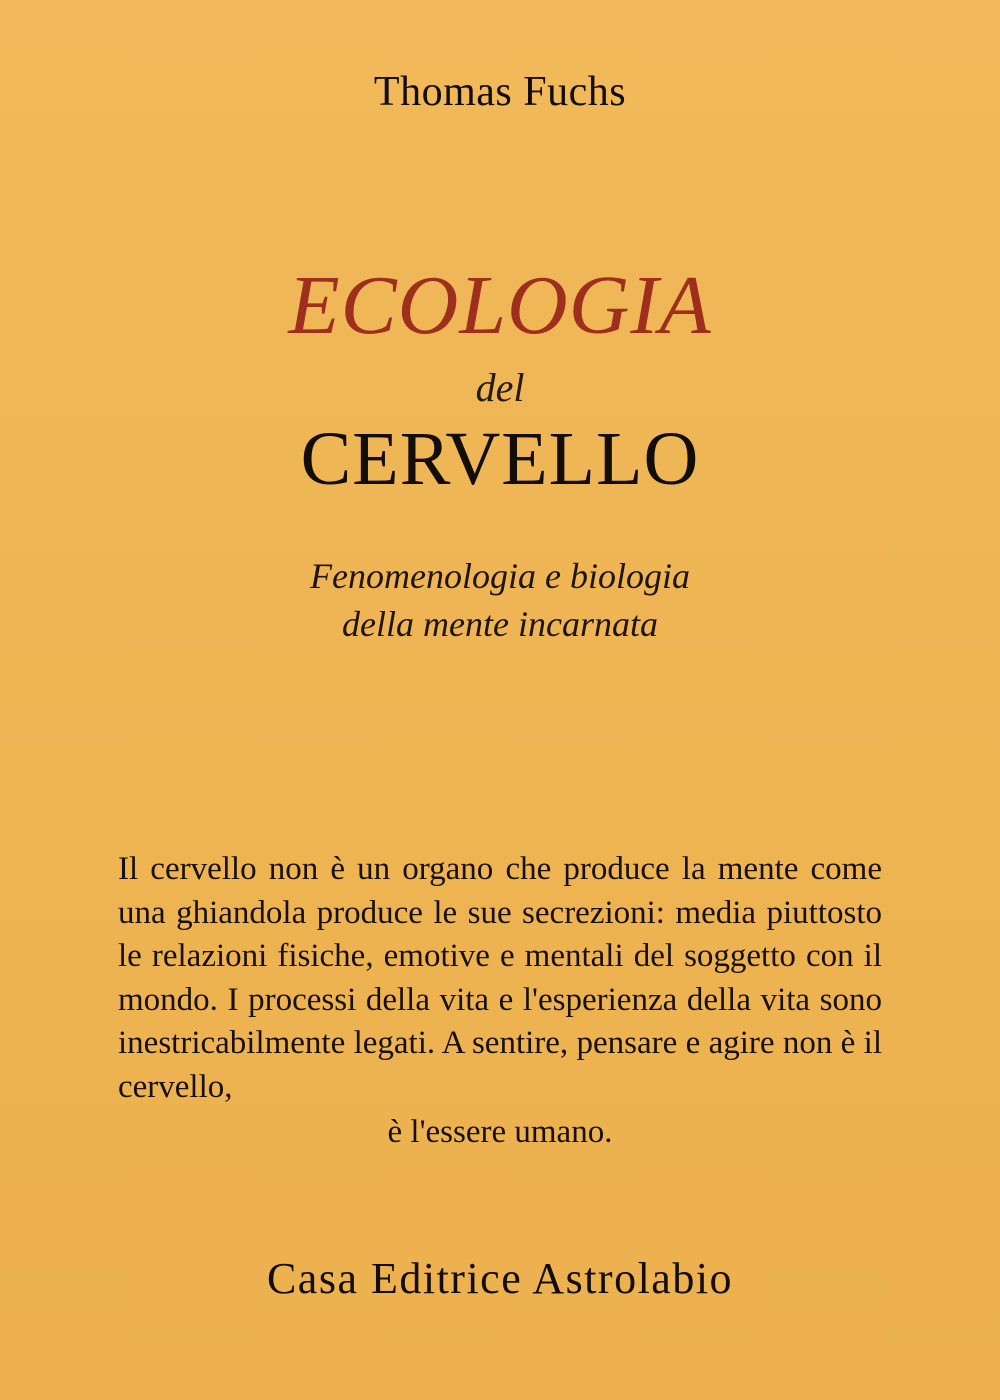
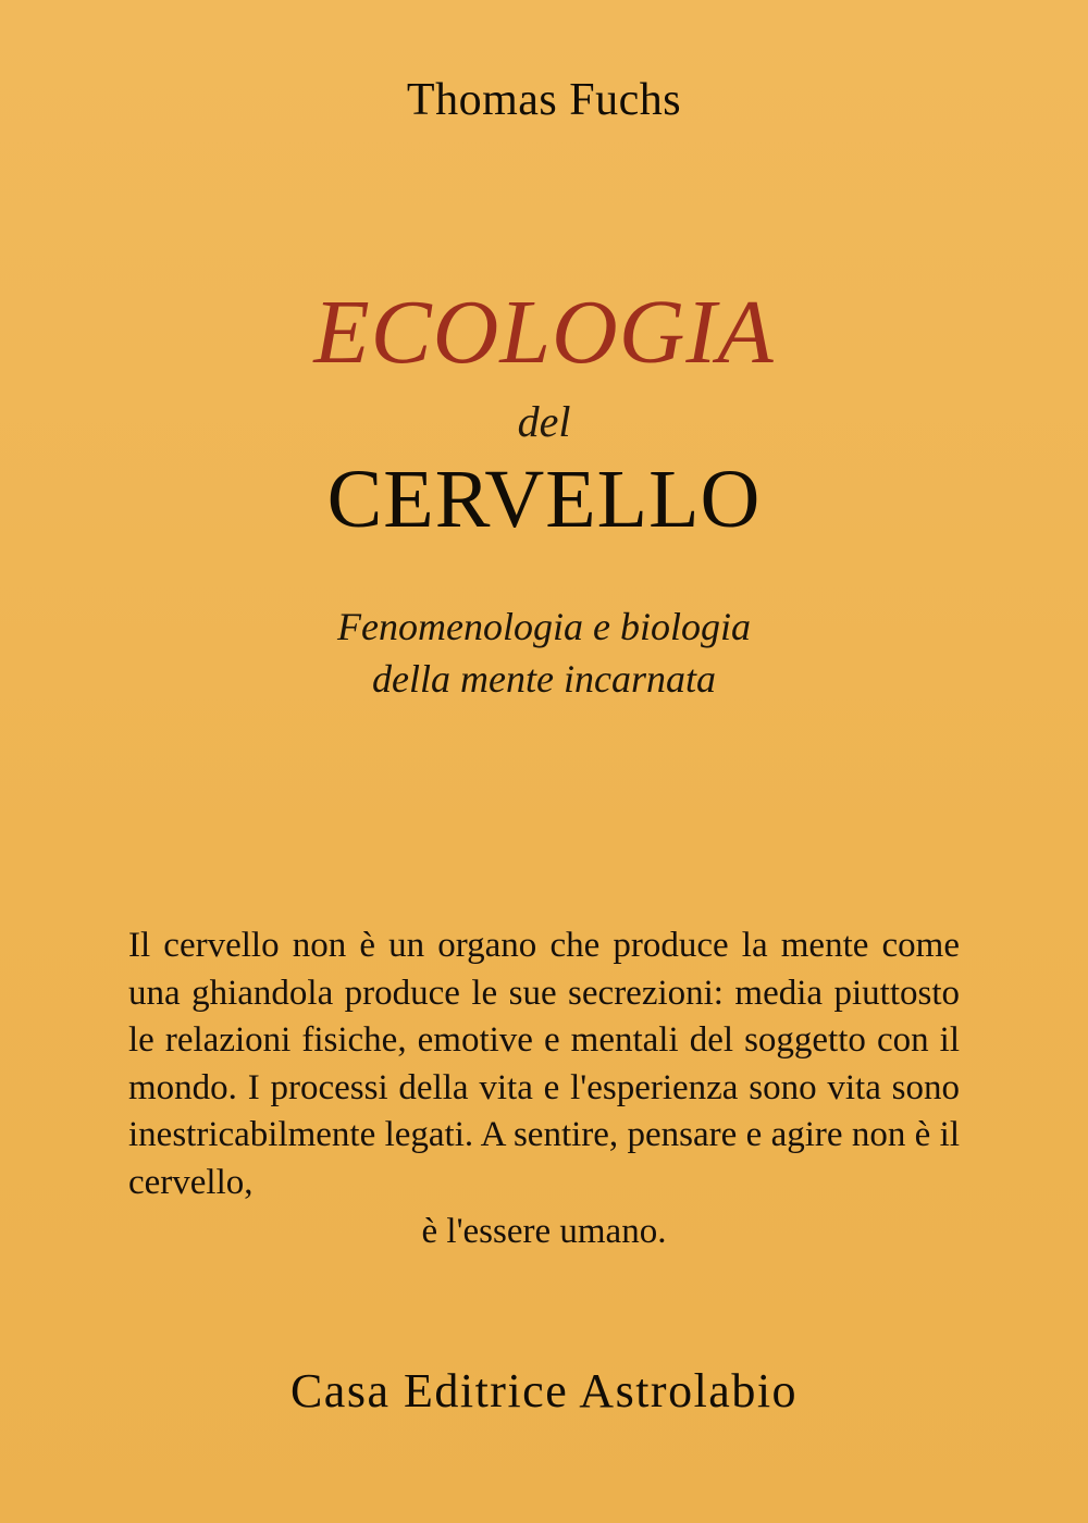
  Thomas Fuchs
  ECOLOGIA
  del
  CERVELLO
  Fenomenologia e biologia
  della mente incarnata
- Il cervello non è un organo che produce la mente come una ghiandola produce le sue secrezioni: media piuttosto le relazioni fisiche, emotive e mentali del soggetto con il mondo. I processi della vita e l'esperienza della vita sono inestricabilmente legati. A sentire, pensare e agire non è il cervello,
+ Il cervello non è un organo che produce la mente come una ghiandola produce le sue secrezioni: media piuttosto le relazioni fisiche, emotive e mentali del soggetto con il mondo. I processi della vita e l'esperienza sono vita sono inestricabilmente legati. A sentire, pensare e agire non è il cervello,
  è l'essere umano.
  Casa Editrice Astrolabio
